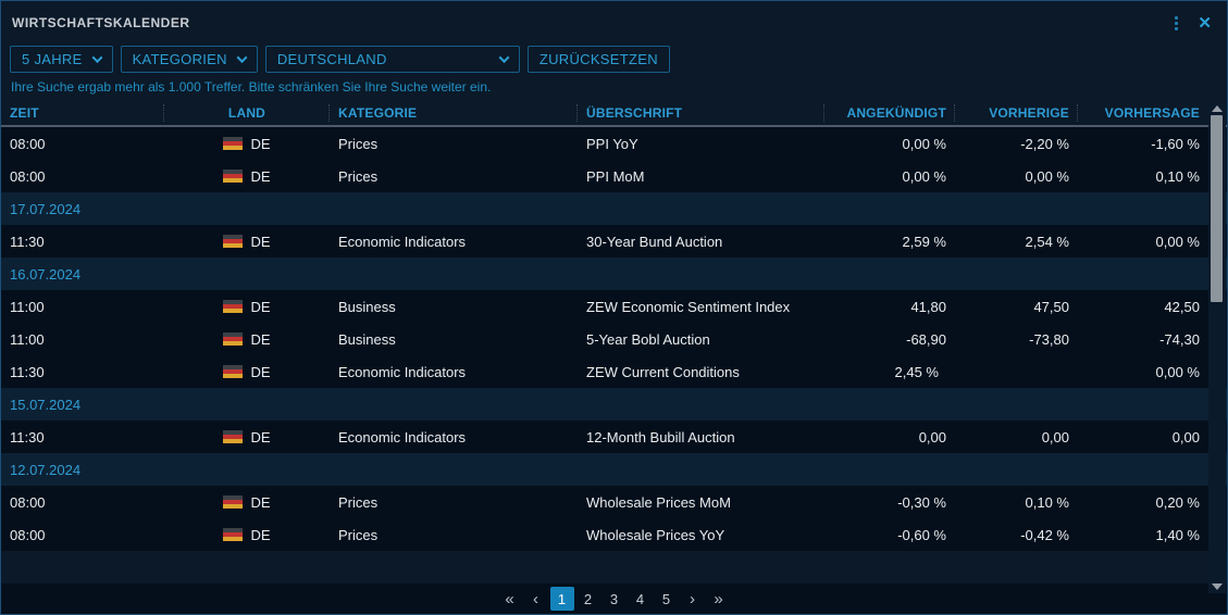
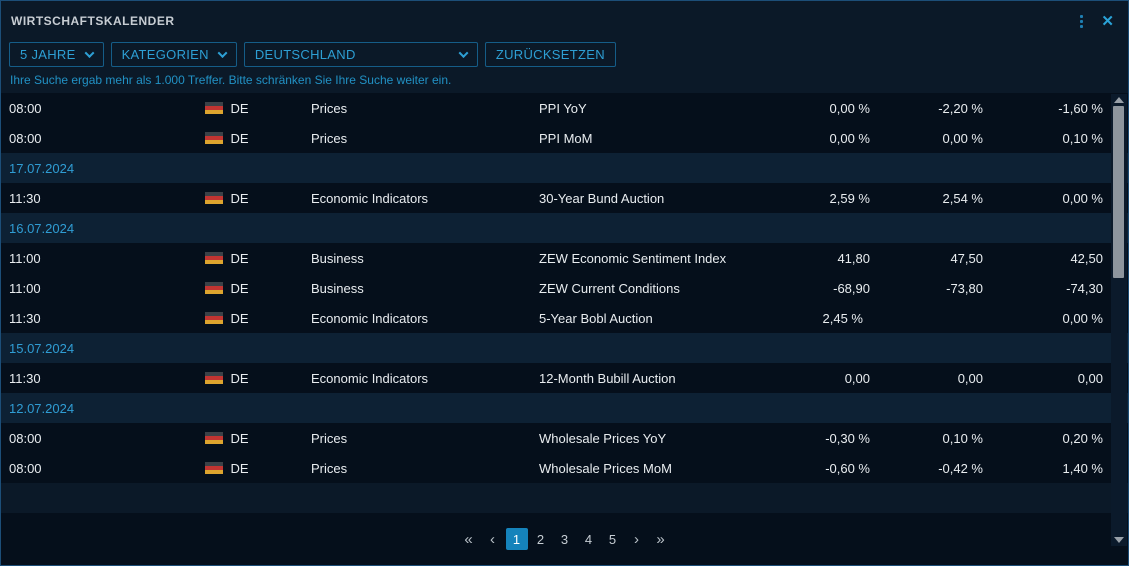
  WIRTSCHAFTSKALENDER
  ✕
  5 JAHRE
  KATEGORIEN
  DEUTSCHLAND
  ZURÜCKSETZEN
  Ihre Suche ergab mehr als 1.000 Treffer. Bitte schränken Sie Ihre Suche weiter ein.
- ZEIT
- LAND
- KATEGORIE
- ÜBERSCHRIFT
- ANGEKÜNDIGT
- VORHERIGE
- VORHERSAGE
  08:00
  DE
  Prices
  PPI YoY
  0,00 %
  -2,20 %
  -1,60 %
  08:00
  DE
  Prices
  PPI MoM
  0,00 %
  0,00 %
  0,10 %
  17.07.2024
  11:30
  DE
  Economic Indicators
  30-Year Bund Auction
  2,59 %
  2,54 %
  0,00 %
  16.07.2024
  11:00
  DE
  Business
  ZEW Economic Sentiment Index
  41,80
  47,50
  42,50
  11:00
  DE
  Business
- 5-Year Bobl Auction
+ ZEW Current Conditions
  -68,90
  -73,80
  -74,30
  11:30
  DE
  Economic Indicators
- ZEW Current Conditions
+ 5-Year Bobl Auction
  2,45 %
  0,00 %
  15.07.2024
  11:30
  DE
  Economic Indicators
  12-Month Bubill Auction
  0,00
  0,00
  0,00
  12.07.2024
  08:00
  DE
  Prices
- Wholesale Prices MoM
+ Wholesale Prices YoY
  -0,30 %
  0,10 %
  0,20 %
  08:00
  DE
  Prices
- Wholesale Prices YoY
+ Wholesale Prices MoM
  -0,60 %
  -0,42 %
  1,40 %
  «
  ‹
  1
  2
  3
  4
  5
  ›
  »
